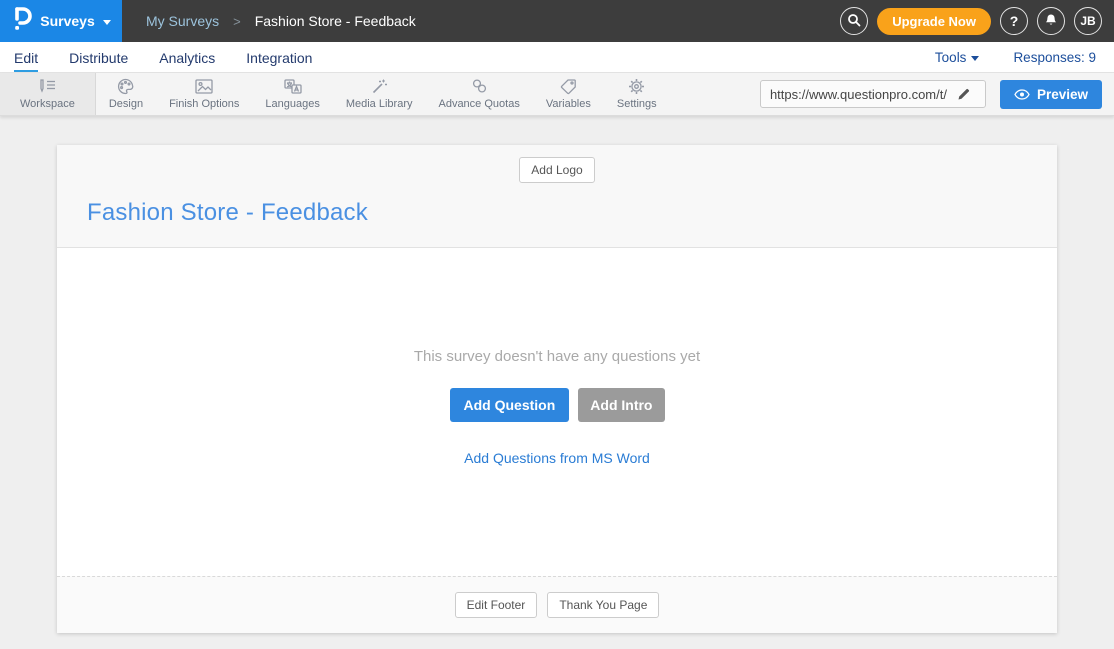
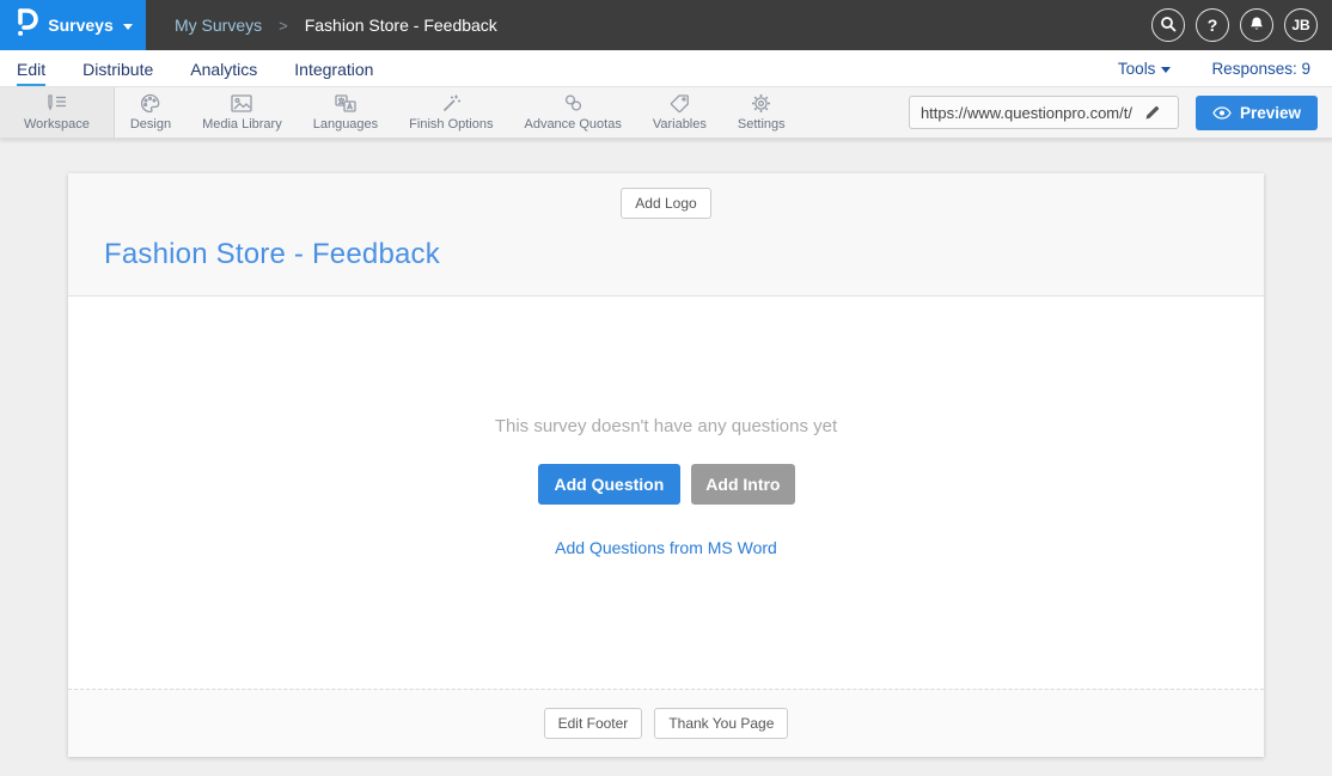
  Surveys
  My Surveys
  >
  Fashion Store - Feedback
- Upgrade Now
  ?
  JB
  Edit
  Distribute
  Analytics
  Integration
  Tools
  Responses: 9
  Workspace
  Design
- Finish Options
+ Media Library
  Languages
- Media Library
+ Finish Options
  Advance Quotas
  Variables
  Settings
  https://www.questionpro.com/t/
  Preview
  Add Logo
  Fashion Store - Feedback
  This survey doesn't have any questions yet
  Add Question
  Add Intro
  Add Questions from MS Word
  Edit Footer
  Thank You Page
